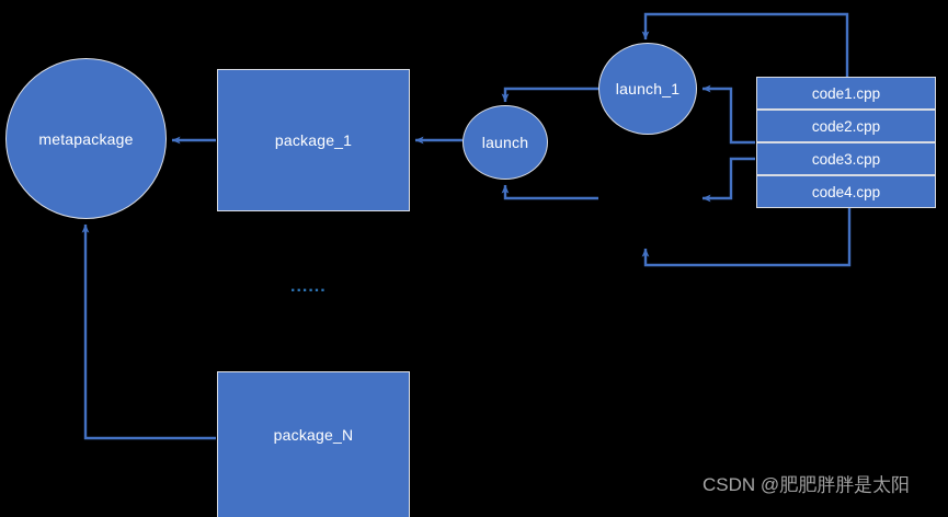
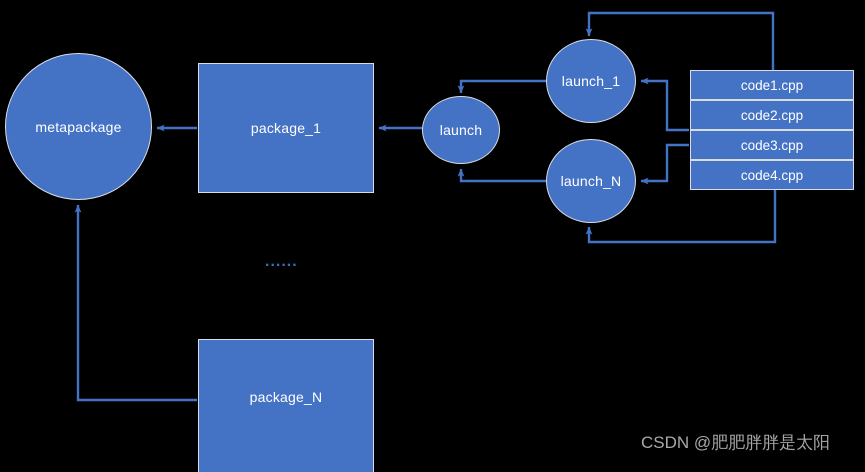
  metapackage
  package_1
  package_N
  launch
  launch_1
+ launch_N
  code1.cpp
  code2.cpp
  code3.cpp
  code4.cpp
  ......
  CSDN @肥肥胖胖是太阳
